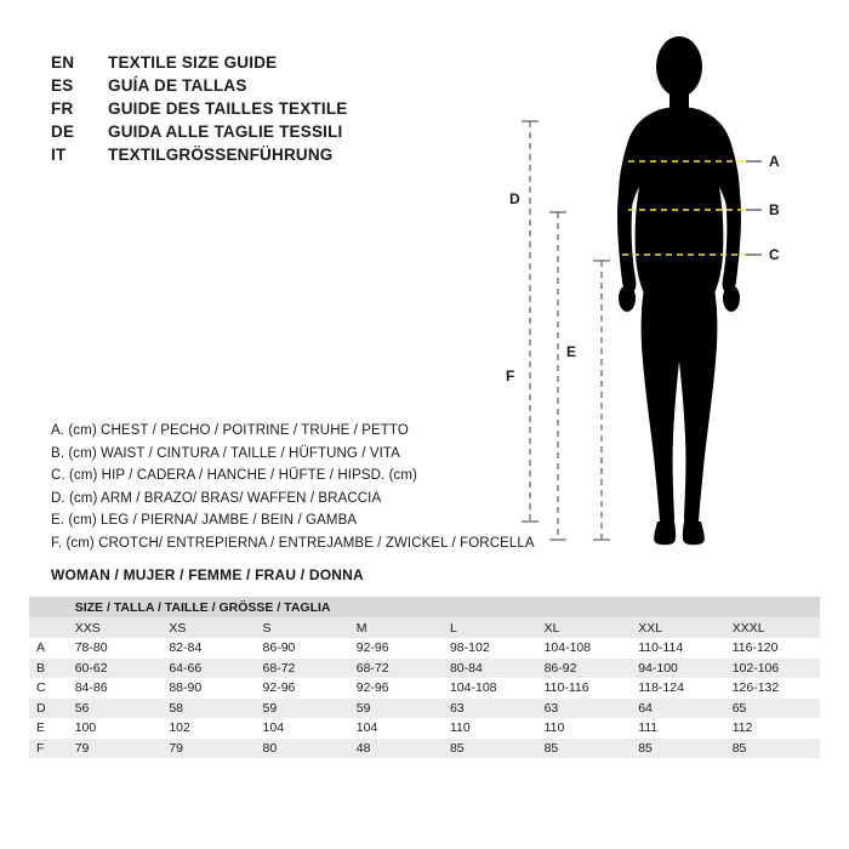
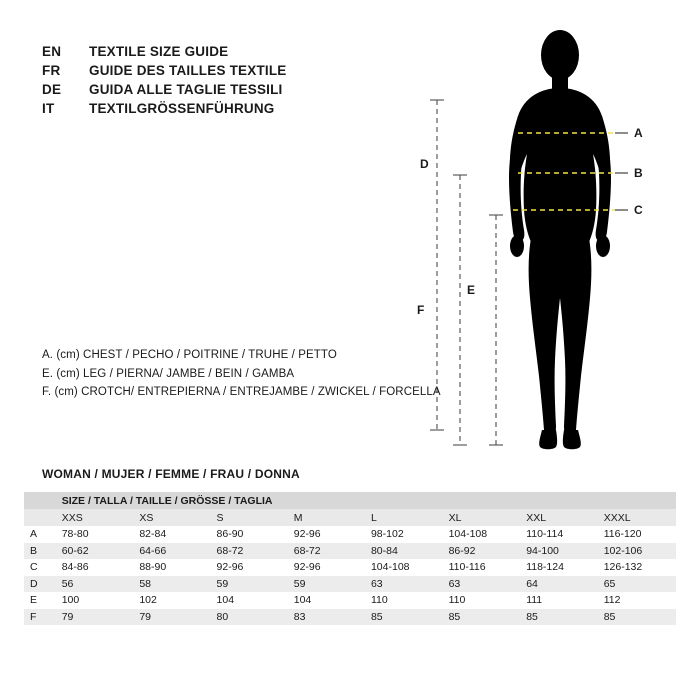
  EN
  TEXTILE SIZE GUIDE
- ES
- GUÍA DE TALLAS
  FR
  GUIDE DES TAILLES TEXTILE
  DE
  GUIDA ALLE TAGLIE TESSILI
  IT
  TEXTILGRÖSSENFÜHRUNG
  A
  B
  C
  D
  F
  E
  A. (cm) CHEST / PECHO / POITRINE / TRUHE / PETTO
- B. (cm) WAIST / CINTURA / TAILLE / HÜFTUNG / VITA
- C. (cm) HIP / CADERA / HANCHE / HÜFTE / HIPSD. (cm)
- D. (cm) ARM / BRAZO/ BRAS/ WAFFEN / BRACCIA
  E. (cm) LEG / PIERNA/ JAMBE / BEIN / GAMBA
  F. (cm) CROTCH/ ENTREPIERNA / ENTREJAMBE / ZWICKEL / FORCELLA
  WOMAN / MUJER / FEMME / FRAU / DONNA
  	SIZE / TALLA / TAILLE / GRÖSSE / TAGLIA
  	XXS	XS	S	M	L	XL	XXL	XXXL
  A	78-80	82-84	86-90	92-96	98-102	104-108	110-114	116-120
  B	60-62	64-66	68-72	68-72	80-84	86-92	94-100	102-106
  C	84-86	88-90	92-96	92-96	104-108	110-116	118-124	126-132
  D	56	58	59	59	63	63	64	65
  E	100	102	104	104	110	110	111	112
- F	79	79	80	48	85	85	85	85
+ F	79	79	80	83	85	85	85	85
